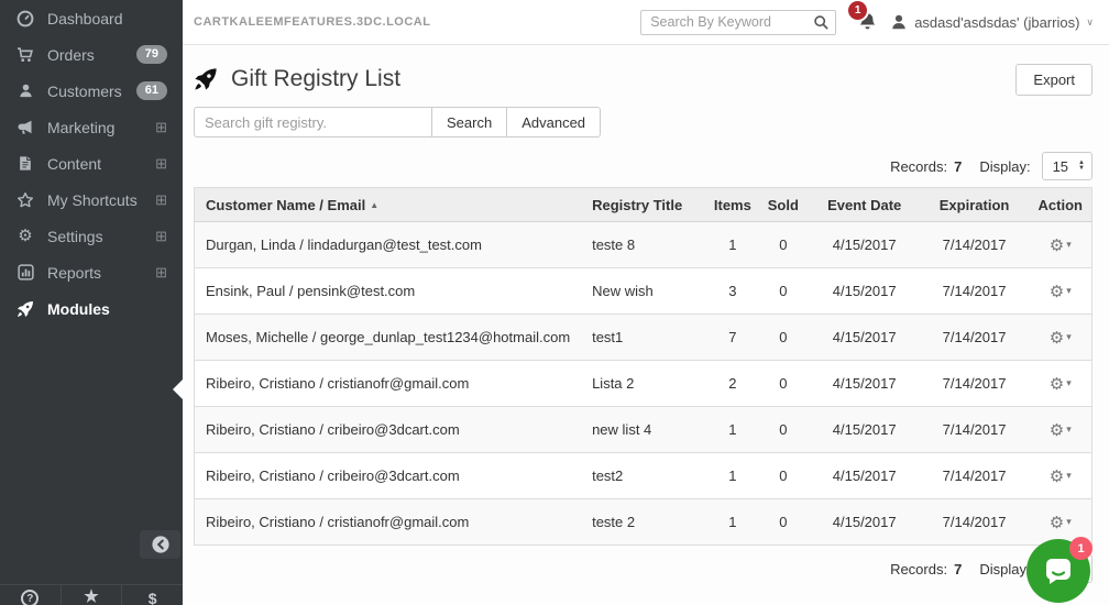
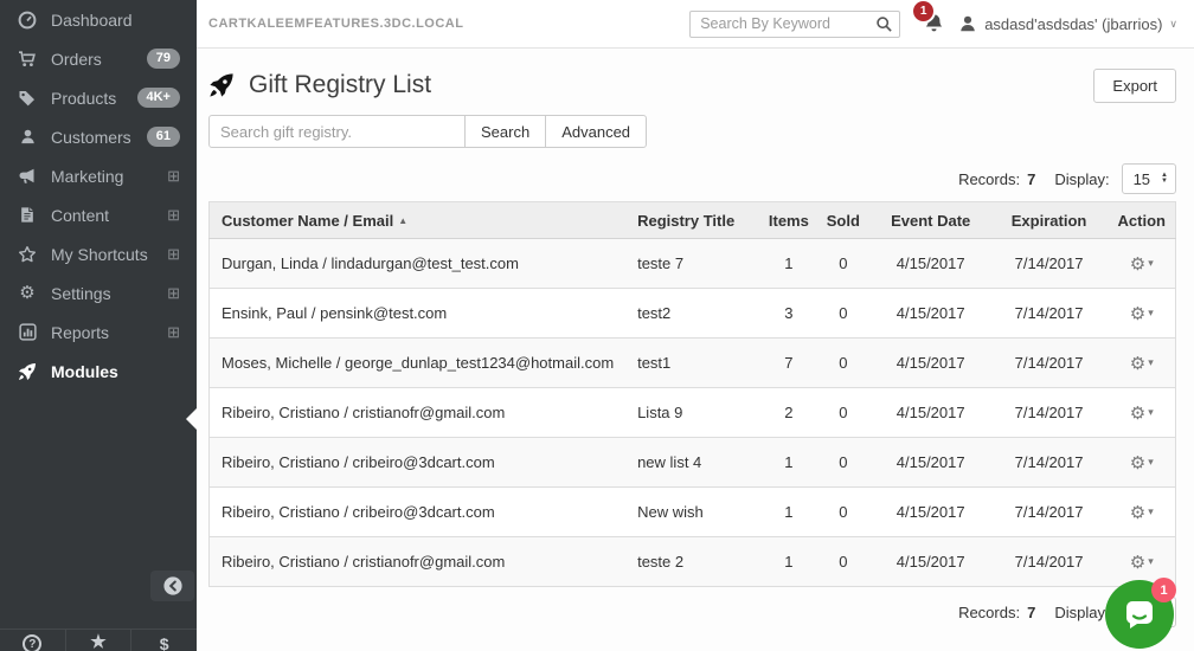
  Dashboard
  Orders
  79
+ Products
+ 4K+
  Customers
  61
  Marketing
  ⊞
  Content
  ⊞
  My Shortcuts
  ⊞
  ⚙
  Settings
  ⊞
  Reports
  ⊞
  Modules
  ?
  ★
  $
  CARTKALEEMFEATURES.3DC.LOCAL
  Search By Keyword
  1
  asdasd'asdsdas' (jbarrios)
  ∨
  Gift Registry List
  Export
  Search gift registry.
  Search
  Advanced
  Records:
  7
  Display:
  15
  Customer Name / Email ▲	Registry Title	Items	Sold	Event Date	Expiration	Action
- Durgan, Linda / lindadurgan@test_test.com	teste 8	1	0	4/15/2017	7/14/2017	⚙ ▾
+ Durgan, Linda / lindadurgan@test_test.com	teste 7	1	0	4/15/2017	7/14/2017	⚙ ▾
- Ensink, Paul / pensink@test.com	New wish	3	0	4/15/2017	7/14/2017	⚙ ▾
+ Ensink, Paul / pensink@test.com	test2	3	0	4/15/2017	7/14/2017	⚙ ▾
  Moses, Michelle / george_dunlap_test1234@hotmail.com	test1	7	0	4/15/2017	7/14/2017	⚙ ▾
- Ribeiro, Cristiano / cristianofr@gmail.com	Lista 2	2	0	4/15/2017	7/14/2017	⚙ ▾
+ Ribeiro, Cristiano / cristianofr@gmail.com	Lista 9	2	0	4/15/2017	7/14/2017	⚙ ▾
  Ribeiro, Cristiano / cribeiro@3dcart.com	new list 4	1	0	4/15/2017	7/14/2017	⚙ ▾
- Ribeiro, Cristiano / cribeiro@3dcart.com	test2	1	0	4/15/2017	7/14/2017	⚙ ▾
+ Ribeiro, Cristiano / cribeiro@3dcart.com	New wish	1	0	4/15/2017	7/14/2017	⚙ ▾
  Ribeiro, Cristiano / cristianofr@gmail.com	teste 2	1	0	4/15/2017	7/14/2017	⚙ ▾
  Records:
  7
  Display
  1
